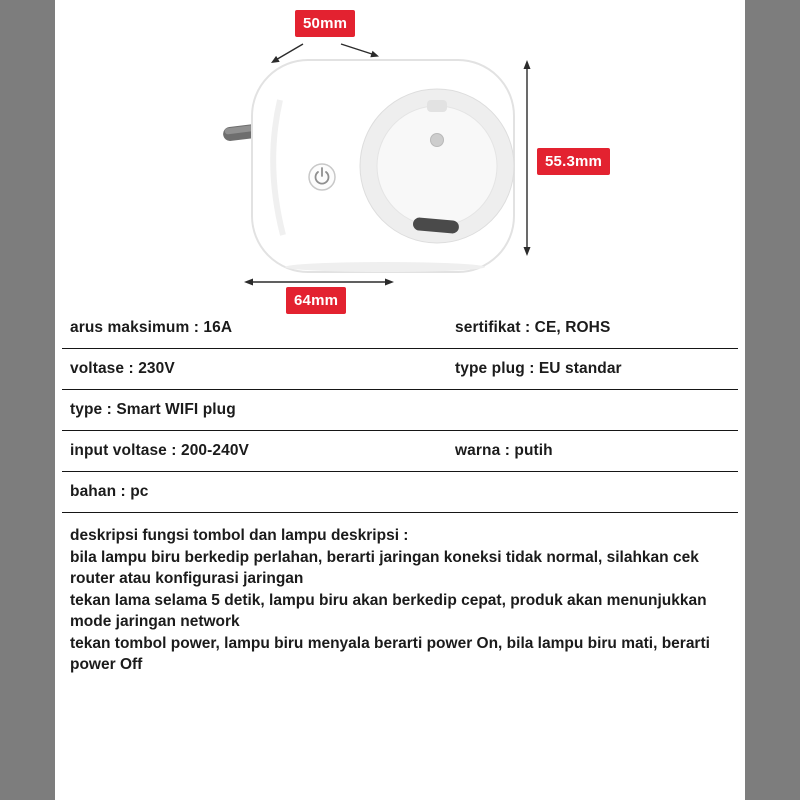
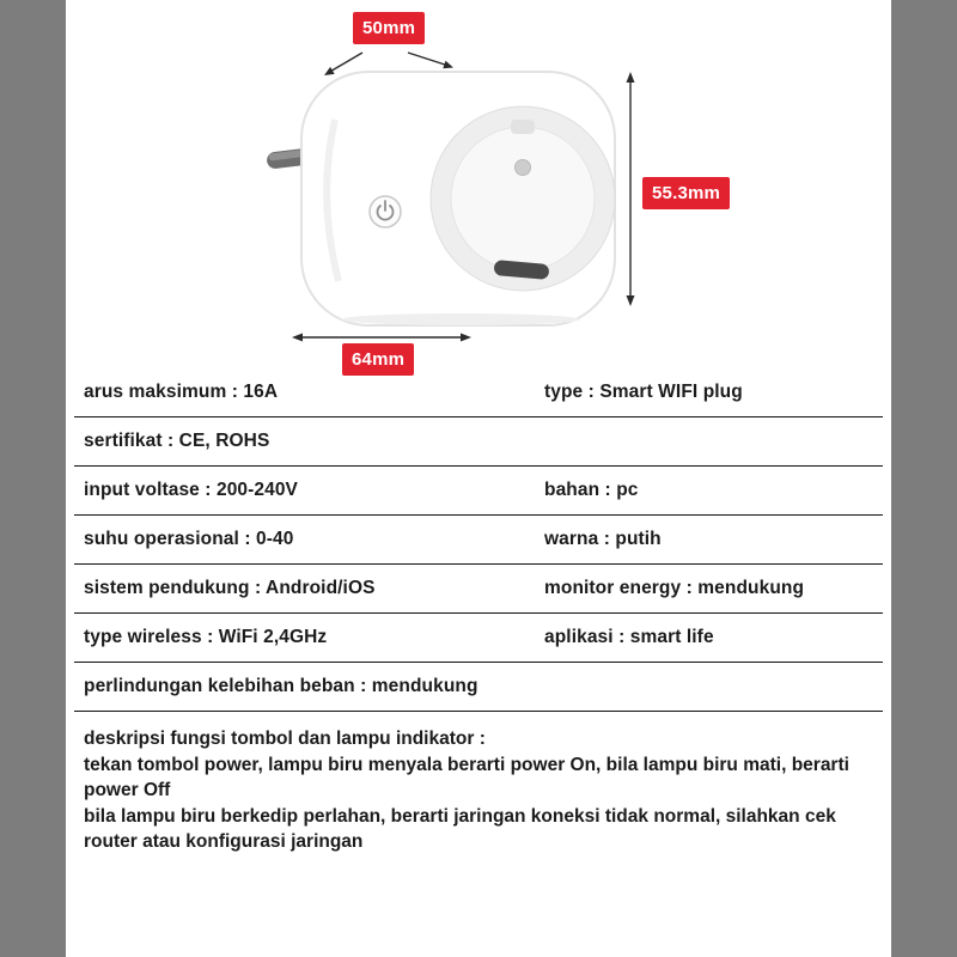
  50mm
  55.3mm
  64mm
  arus maksimum : 16A
- sertifikat : CE, ROHS
+ type : Smart WIFI plug
- voltase : 230V
- type plug : EU standar
- type : Smart WIFI plug
+ sertifikat : CE, ROHS
  input voltase : 200-240V
- warna : putih
+ bahan : pc
+ suhu operasional : 0-40
- bahan : pc
+ warna : putih
+ sistem pendukung : Android/iOS
+ monitor energy : mendukung
+ type wireless : WiFi 2,4GHz
+ aplikasi : smart life
+ perlindungan kelebihan beban : mendukung
- deskripsi fungsi tombol dan lampu deskripsi :
+ deskripsi fungsi tombol dan lampu indikator :
- bila lampu biru berkedip perlahan, berarti jaringan koneksi tidak normal, silahkan cek router atau konfigurasi jaringan
+ tekan tombol power, lampu biru menyala berarti power On, bila lampu biru mati, berarti power Off
- tekan lama selama 5 detik, lampu biru akan berkedip cepat, produk akan menunjukkan mode jaringan network
- tekan tombol power, lampu biru menyala berarti power On, bila lampu biru mati, berarti power Off
+ bila lampu biru berkedip perlahan, berarti jaringan koneksi tidak normal, silahkan cek router atau konfigurasi jaringan
